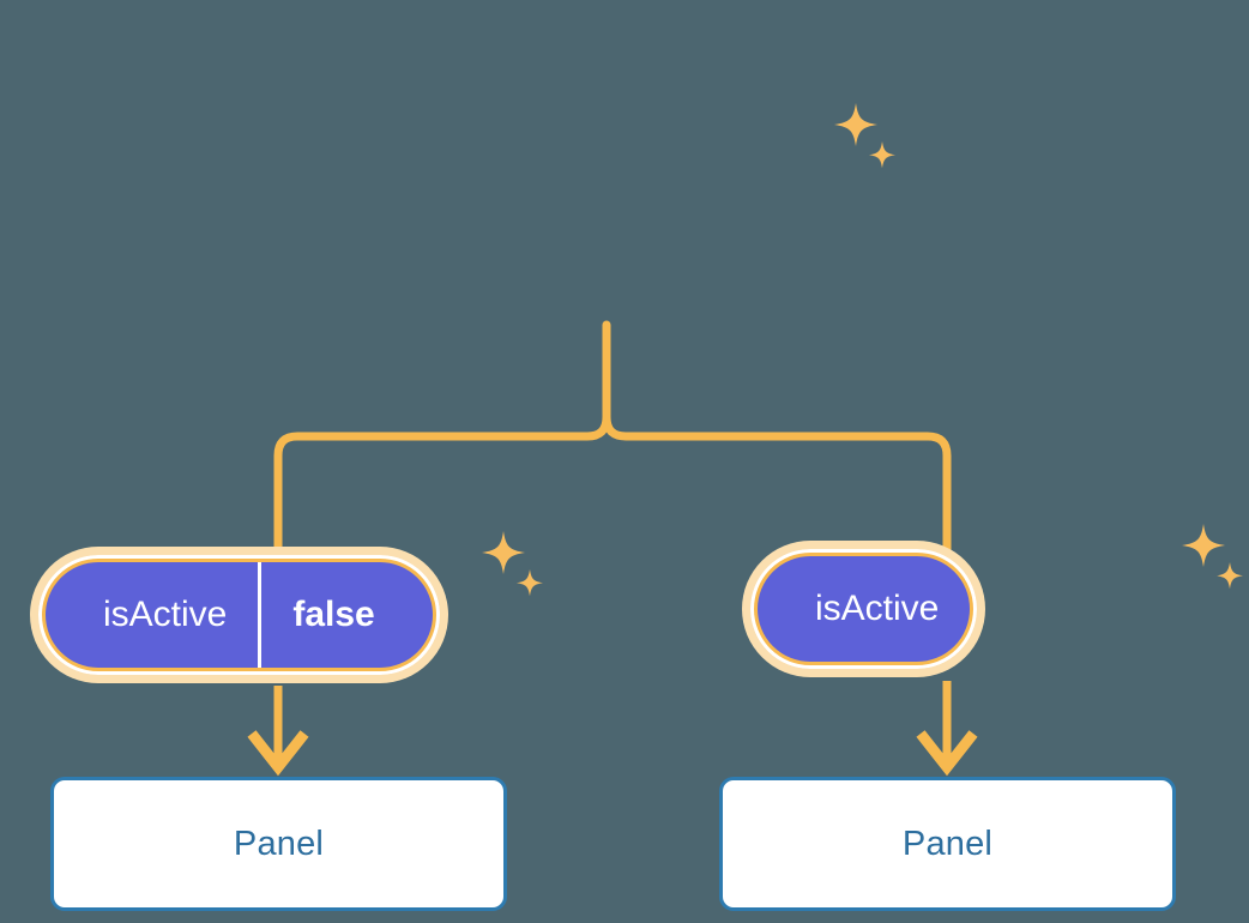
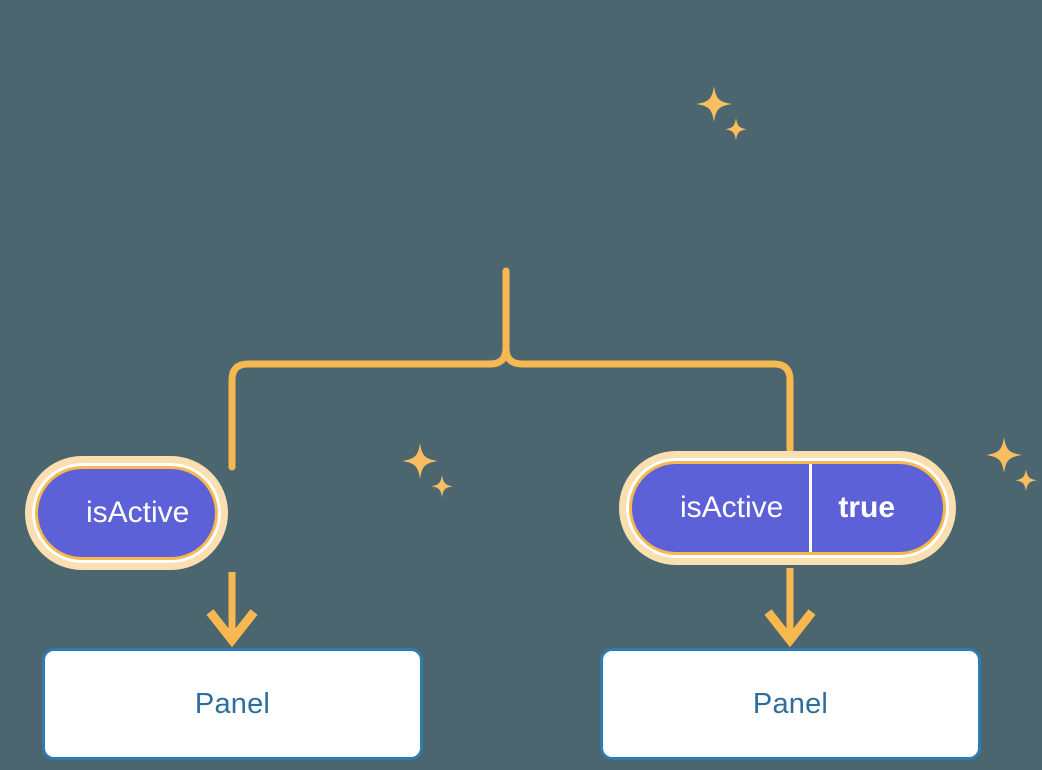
  isActive
- false
  isActive
+ true
  Panel
  Panel
